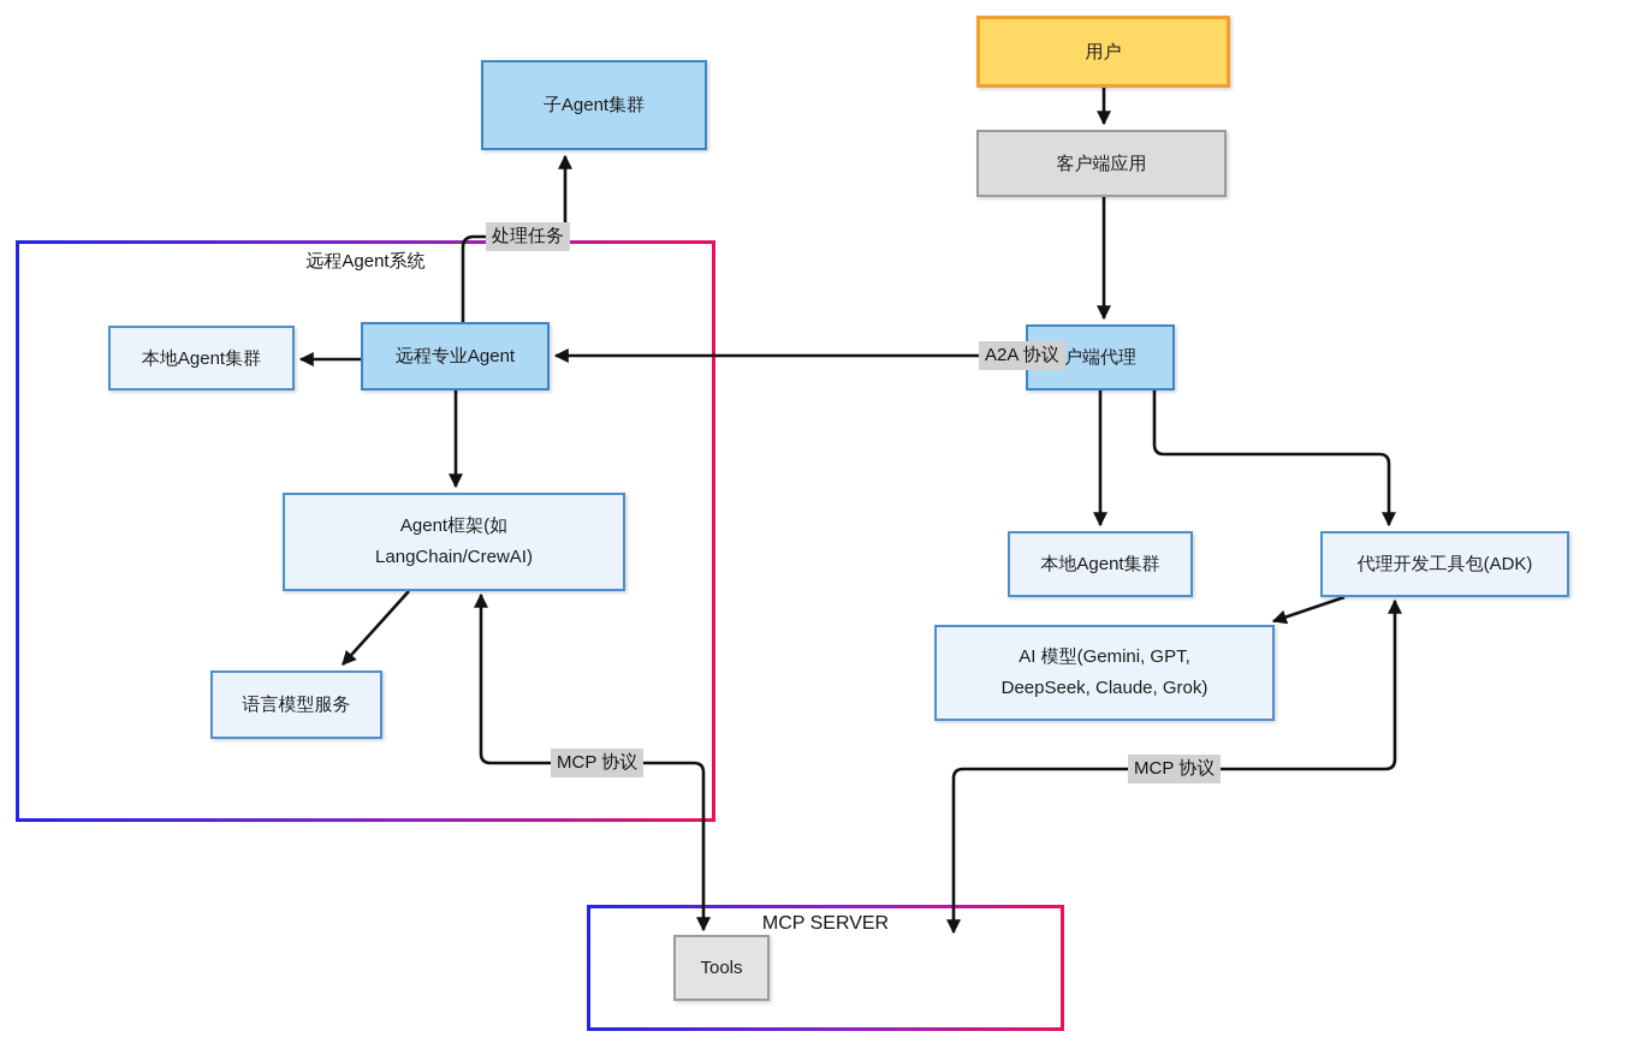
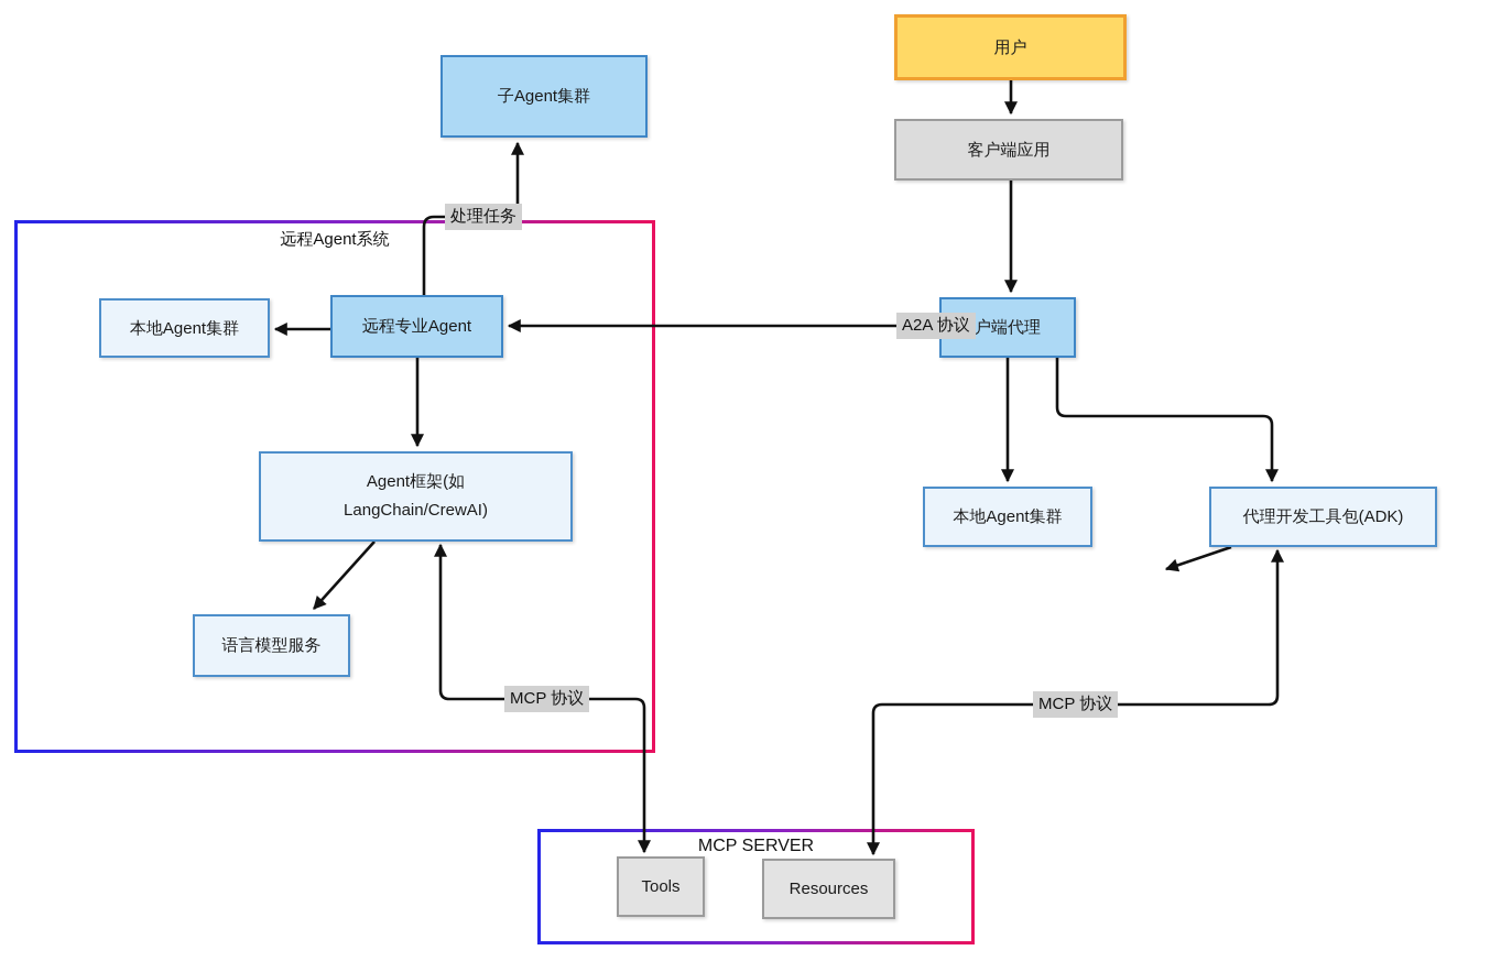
  远程Agent系统
  MCP SERVER
  子Agent集群
  用户
  客户端应用
  本地Agent集群
  远程专业Agent
  Agent框架(如
  LangChain/CrewAI)
  语言模型服务
  户端代理
  本地Agent集群
  代理开发工具包(ADK)
- AI 模型(Gemini, GPT,
- DeepSeek, Claude, Grok)
  Tools
+ Resources
  处理任务
  A2A 协议
  MCP 协议
  MCP 协议
